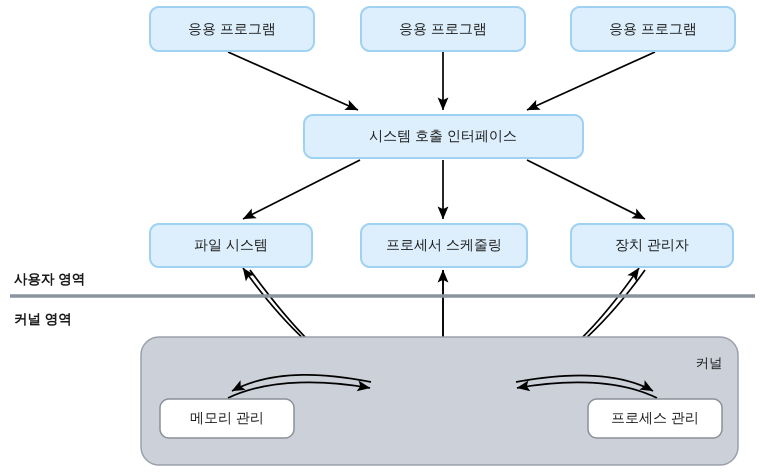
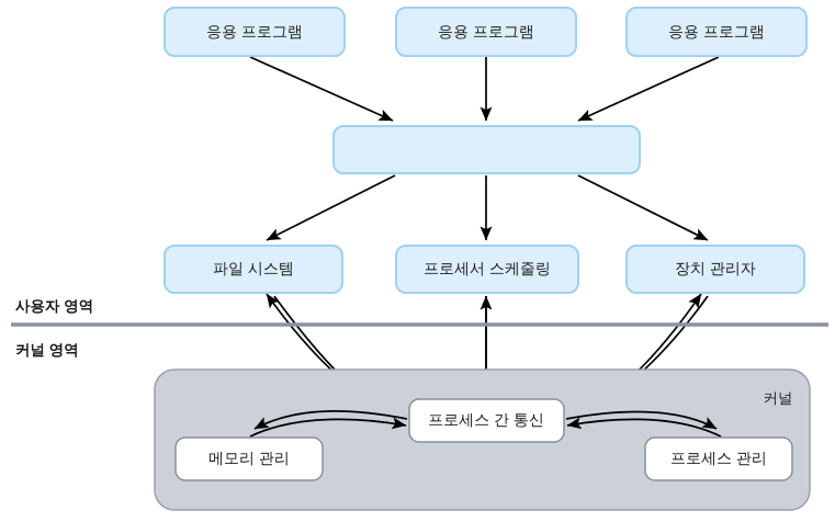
  사용자 영역
  커널 영역
  커널
  응용 프로그램
  응용 프로그램
  응용 프로그램
- 시스템 호출 인터페이스
  파일 시스템
  프로세서 스케줄링
  장치 관리자
+ 프로세스 간 통신
  메모리 관리
  프로세스 관리
